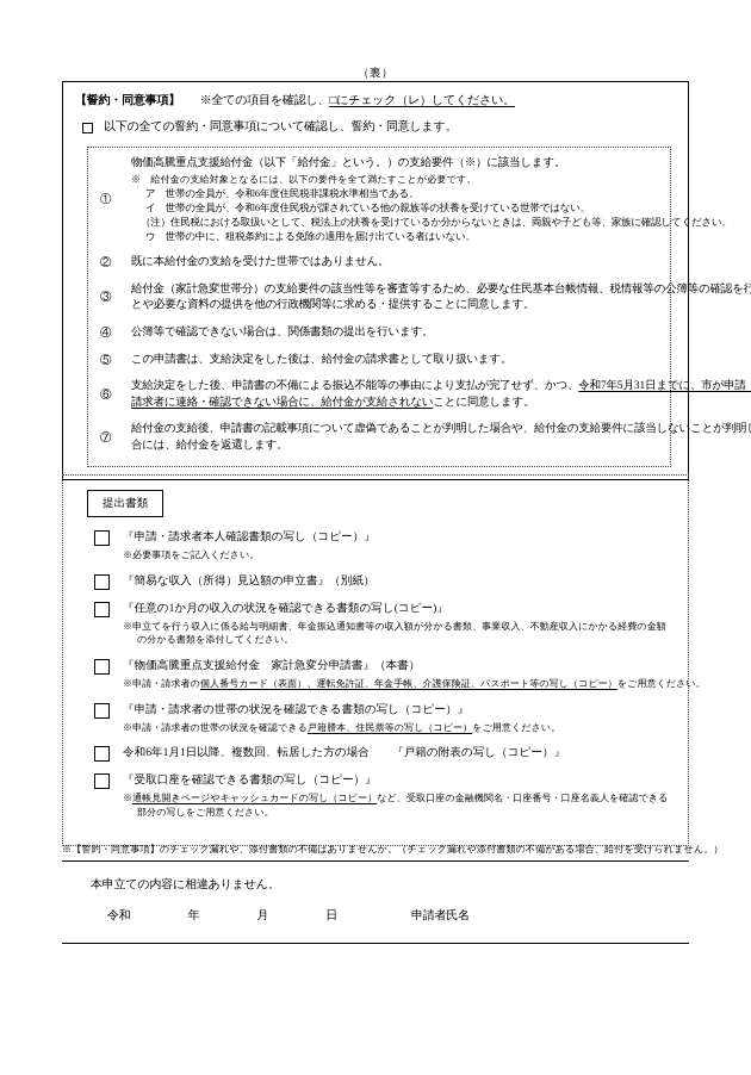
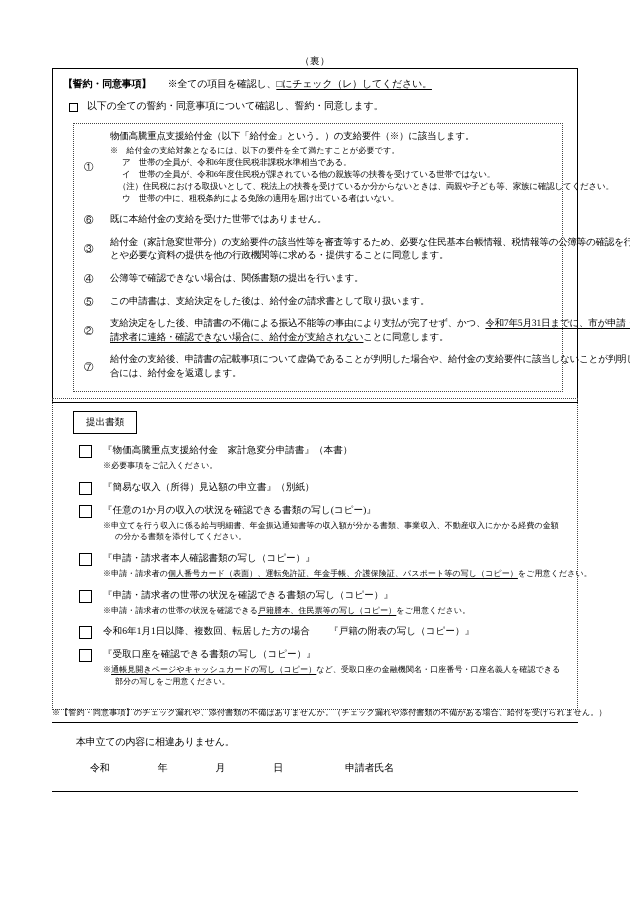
  （裏）
  【誓約・同意事項】 ※全ての項目を確認し、□にチェック（レ）してください。
  以下の全ての誓約・同意事項について確認し、誓約・同意します。
  ①
  物価高騰重点支援給付金（以下「給付金」という。）の支給要件（※）に該当します。
  ※ 給付金の支給対象となるには、以下の要件を全て満たすことが必要です。
  ア 世帯の全員が、令和6年度住民税非課税水準相当である。
  イ 世帯の全員が、令和6年度住民税が課されている他の親族等の扶養を受けている世帯ではない。
  （注）住民税における取扱いとして、税法上の扶養を受けているか分からないときは、両親や子ども等、家族に確認してください。
  ウ 世帯の中に、租税条約による免除の適用を届け出ている者はいない。
- ②
+ ⑥
  既に本給付金の支給を受けた世帯ではありません。
  ③
  給付金（家計急変世帯分）の支給要件の該当性等を審査等するため、必要な住民基本台帳情報、税情報等の公簿等の確認を行
  とや必要な資料の提供を他の行政機関等に求める・提供することに同意します。
  ④
  公簿等で確認できない場合は、関係書類の提出を行います。
  ⑤
  この申請書は、支給決定をした後は、給付金の請求書として取り扱います。
- ⑥
+ ②
  支給決定をした後、申請書の不備による振込不能等の事由により支払が完了せず、かつ、令和7年5月31日までに、市が申請
  請求者に連絡・確認できない場合に、給付金が支給されないことに同意します。
  ⑦
  給付金の支給後、申請書の記載事項について虚偽であることが判明した場合や、給付金の支給要件に該当しないことが判明
  合には、給付金を返還します。
  提出書類
- 『申請・請求者本人確認書類の写し（コピー）』
+ 『物価高騰重点支援給付金 家計急変分申請書』（本書）
  ※必要事項をご記入ください。
  『簡易な収入（所得）見込額の申立書』（別紙）
  『任意の1か月の収入の状況を確認できる書類の写し(コピー)』
  ※申立てを行う収入に係る給与明細書、年金振込通知書等の収入額が分かる書類、事業収入、不動産収入にかかる経費の金額
  の分かる書類を添付してください。
- 『物価高騰重点支援給付金 家計急変分申請書』（本書）
+ 『申請・請求者本人確認書類の写し（コピー）』
  ※申請・請求者の個人番号カード（表面）、運転免許証、年金手帳、介護保険証、パスポート等の写し（コピー）をご用意ください。
  『申請・請求者の世帯の状況を確認できる書類の写し（コピー）』
  ※申請・請求者の世帯の状況を確認できる戸籍謄本、住民票等の写し（コピー）をご用意ください。
  令和6年1月1日以降、複数回、転居した方の場合 『戸籍の附表の写し（コピー）』
  『受取口座を確認できる書類の写し（コピー）』
  ※通帳見開きページやキャッシュカードの写し（コピー）など、受取口座の金融機関名・口座番号・口座名義人を確認できる
  部分の写しをご用意ください。
  ※【誓約・同意事項】のチェック漏れや、添付書類の不備はありませんか。（チェック漏れや添付書類の不備がある場合、給付を受けられません。）
  本申立ての内容に相違ありません。
  令和
  年
  月
  日
  申請者氏名
